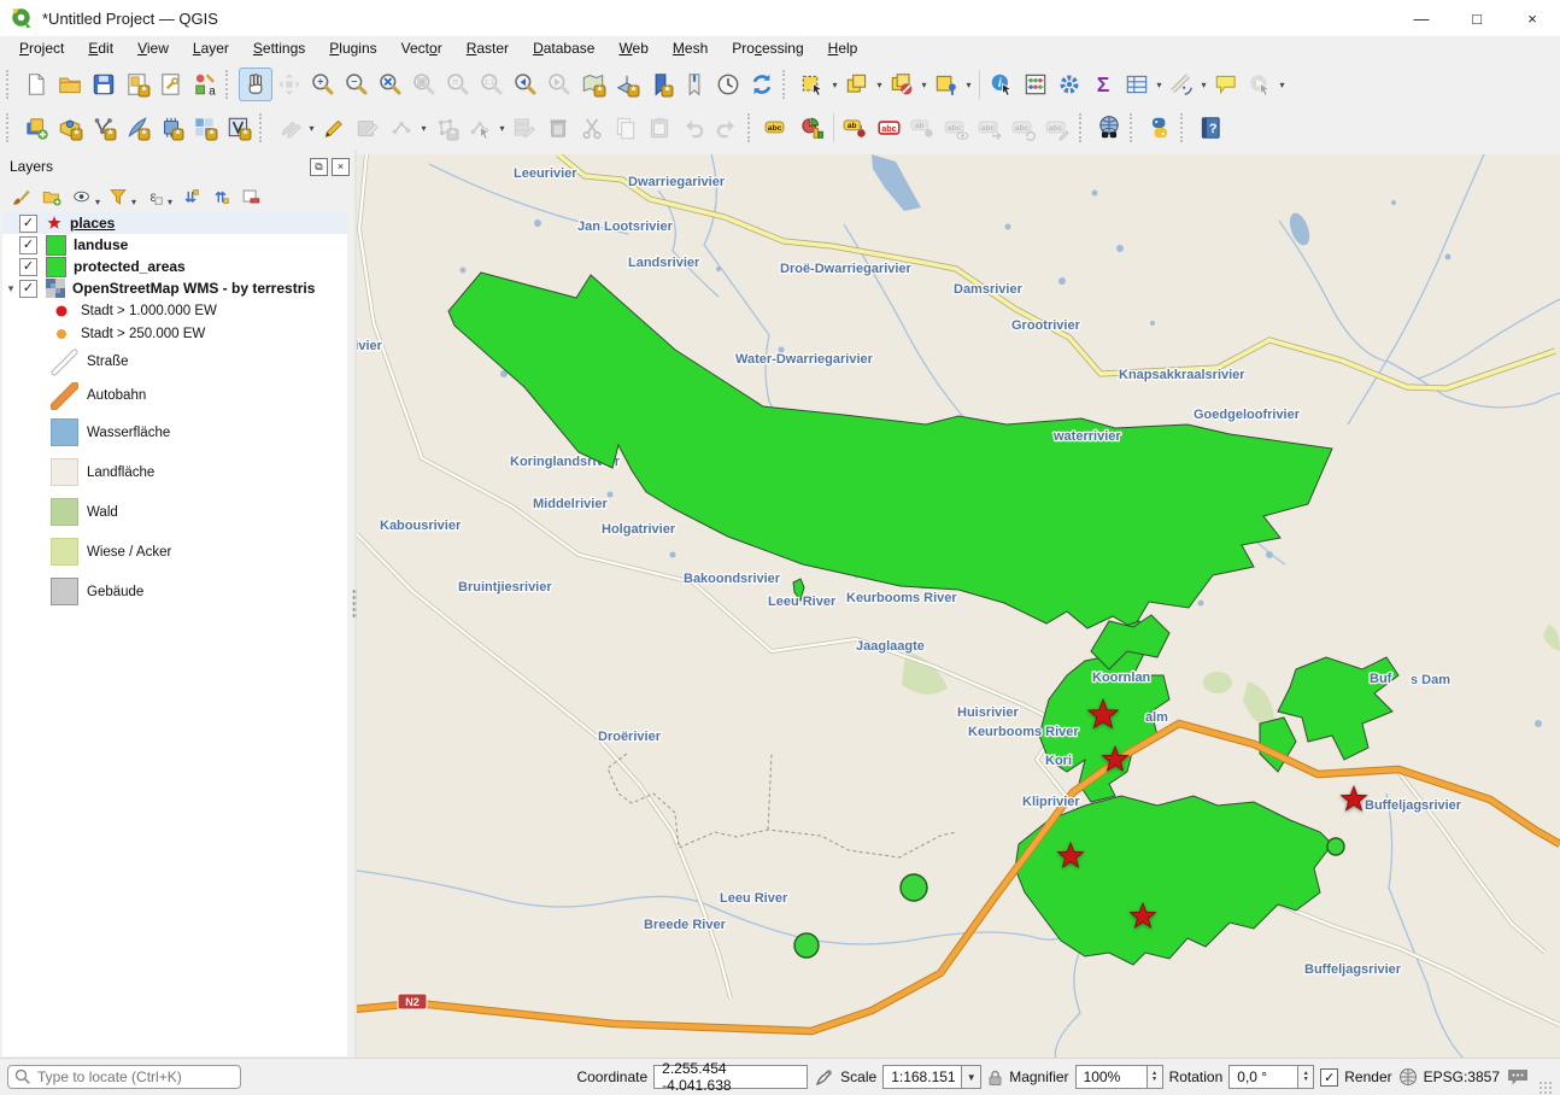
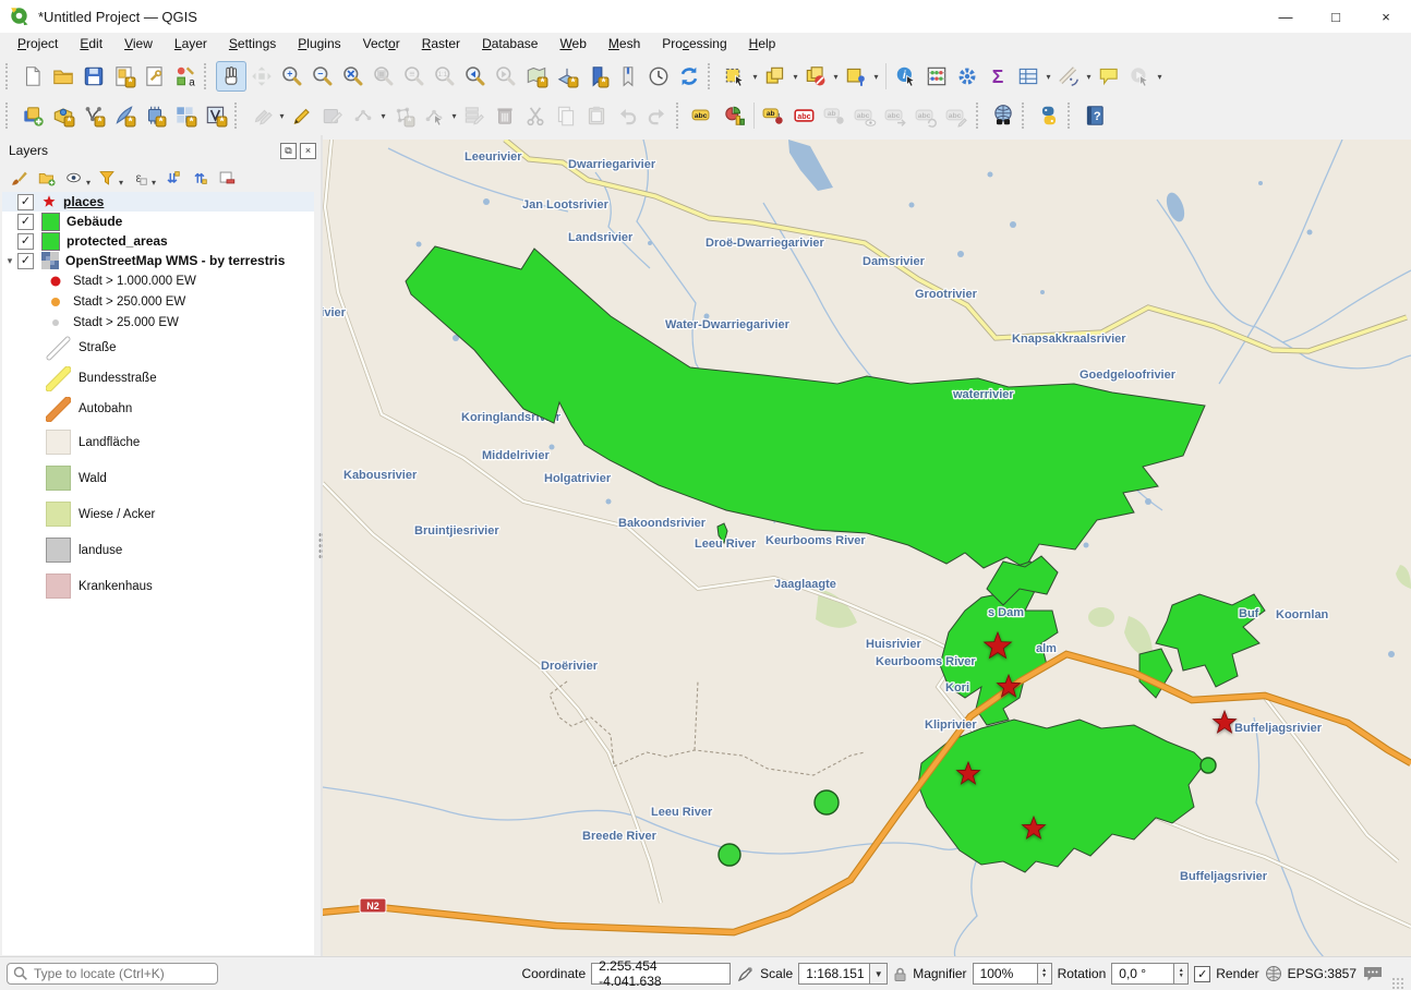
  *Untitled Project — QGIS
  —
  □
  ×
  Project
  Edit
  View
  Layer
  Settings
  Plugins
  Vector
  Raster
  Database
  Web
  Mesh
  Processing
  Help
  *
  a
  +
  −
  ▣
  ≡
  *
  *
  *
  ▾
  ▾
  ▾
  ▾
  i
  Σ
  ▾
  ▾
  ▾
  *
  *
  *
  *
  *
  *
  ▾
  ▾
  *
  ▾
  abc
  ?
  Layers
  ⧉
  ×
  ▾
  ▾
  ε
  ▾
  ⇊
  ⇈
  ✓
  places
  ✓
- landuse
+ Gebäude
  ✓
  protected_areas
  ▾
  ✓
  OpenStreetMap WMS - by terrestris
  Stadt > 1.000.000 EW
  Stadt > 250.000 EW
+ Stadt > 25.000 EW
  Straße
+ Bundesstraße
  Autobahn
- Wasserfläche
  Landfläche
  Wald
  Wiese / Acker
- Gebäude
+ landuse
+ Krankenhaus
  Koringlandsrir
  N2
  Leeurivier
  Dwarriegarivier
  Jan Lootsrivier
  Landsrivier
  Droë-Dwarriegarivier
  Water-Dwarriegarivier
  ivier
  Damsrivier
  Grootrivier
  Knapsakkraalsrivier
  Goedgeloofrivier
  waterrivier
  Middelrivier
  Holgatrivier
  Kabousrivier
  Bruintjiesrivier
  Bakoondsrivier
  Leeu River
  Keurbooms River
  Jaaglaagte
  Droërivier
  Huisrivier
  Keurbooms River
- Koornlan
+ s Dam
  alm
  Kori
  Kliprivier
  Buf
- s Dam
+ Koornlan
  Buffeljagsrivier
  Buffeljagsrivier
  Leeu River
  Breede River
  Type to locate (Ctrl+K)
  Coordinate
  2.255.454 -4.041.638
  Scale
  1:168.151
  ▼
  Magnifier
  100%
  Rotation
  0,0 °
  ✓
  Render
  EPSG:3857
